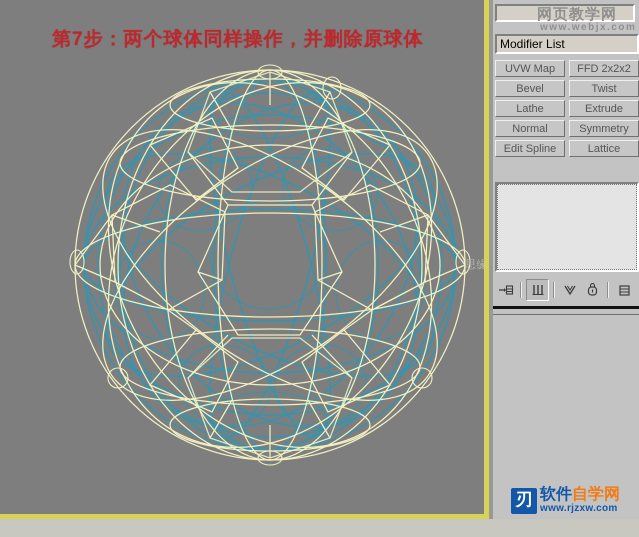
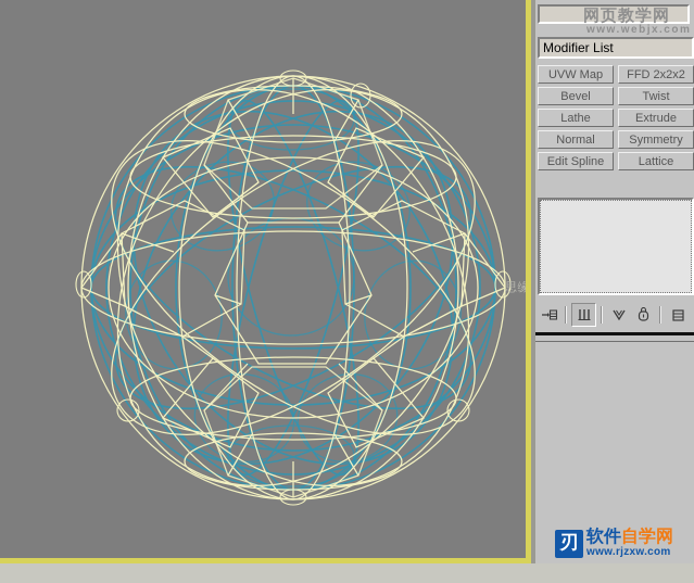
- 第7步：两个球体同样操作，并删除原球体
  网页教学网
  www.webjx.com
  Modifier List
  UVW Map
  FFD 2x2x2
  Bevel
  Twist
  Lathe
  Extrude
  Normal
  Symmetry
  Edit Spline
  Lattice
  刃
  软件自学网
  www.rjzxw.com
